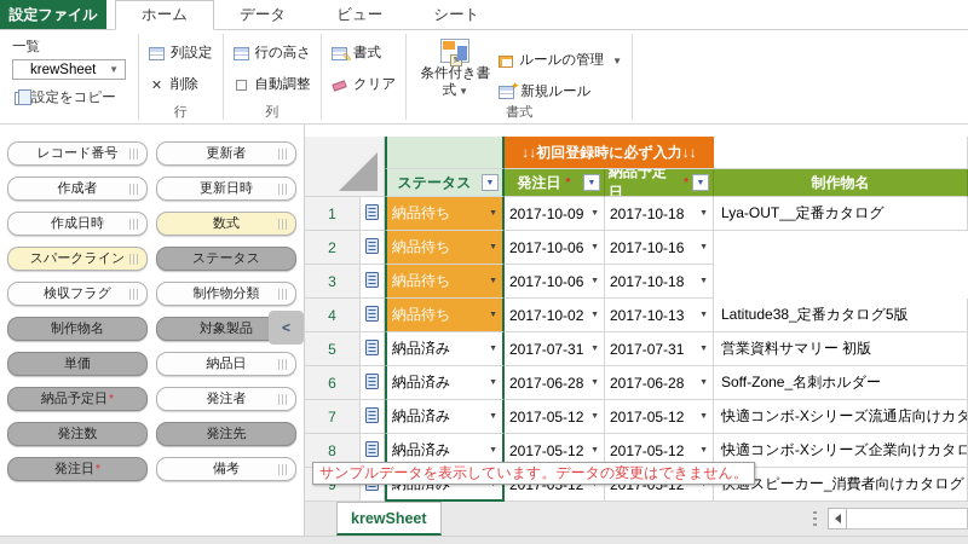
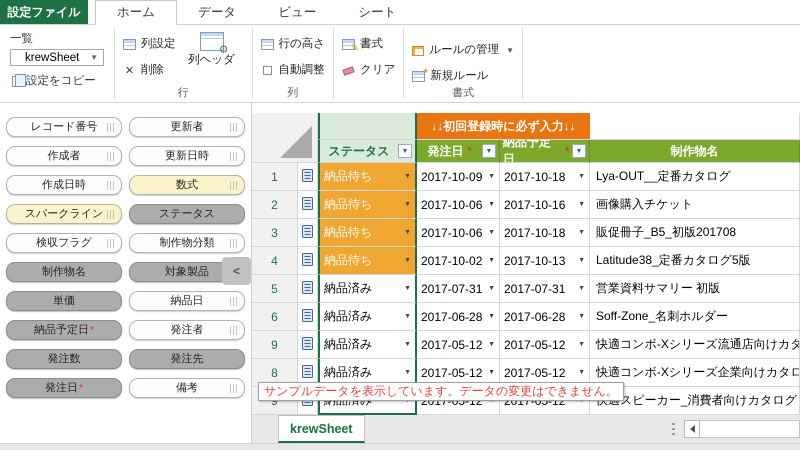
  設定ファイル
  ホーム
  データ
  ビュー
  シート
  一覧
  krewSheet
  ▼
  設定をコピー
  列設定
  ✕
  削除
+ ⚙
+ 列ヘッダ
  行
  行の高さ
  自動調整
  列
  ✎
  書式
  クリア
- 条件付き書式 ▼
  ルールの管理
  ▼
  ✦
  新規ルール
  書式
  レコード番号
  更新者
  作成者
  更新日時
  作成日時
  数式
  スパークライン
  ステータス
  検収フラグ
  制作物分類
  制作物名
  対象製品
  単価
  納品日
  納品予定日
  *
  発注者
  発注数
  発注先
  発注日
  *
  備考
  <
  ↓↓初回登録時に必ず入力↓↓
  ステータス
  発注日
  *
  納品予定日
  *
  制作物名
  1
  納品待ち
  2017-10-09
  2017-10-18
  Lya-OUT__定番カタログ
  2
  納品待ち
  2017-10-06
  2017-10-16
+ 画像購入チケット
  3
  納品待ち
  2017-10-06
  2017-10-18
+ 販促冊子_B5_初版201708
  4
  納品待ち
  2017-10-02
  2017-10-13
  Latitude38_定番カタログ5版
  5
  納品済み
  2017-07-31
  2017-07-31
  営業資料サマリー 初版
  6
  納品済み
  2017-06-28
  2017-06-28
  Soff-Zone_名刺ホルダー
- 7
+ 9
  納品済み
  2017-05-12
  2017-05-12
  快適コンボ-Xシリーズ流通店向けカタ
  8
  納品済み
  2017-05-12
  2017-05-12
  快適コンボ-Xシリーズ企業向けカタロ
  スピーカー_消費者向けカタログ
  サンプルデータを表示しています。データの変更はできません。
  krewSheet
